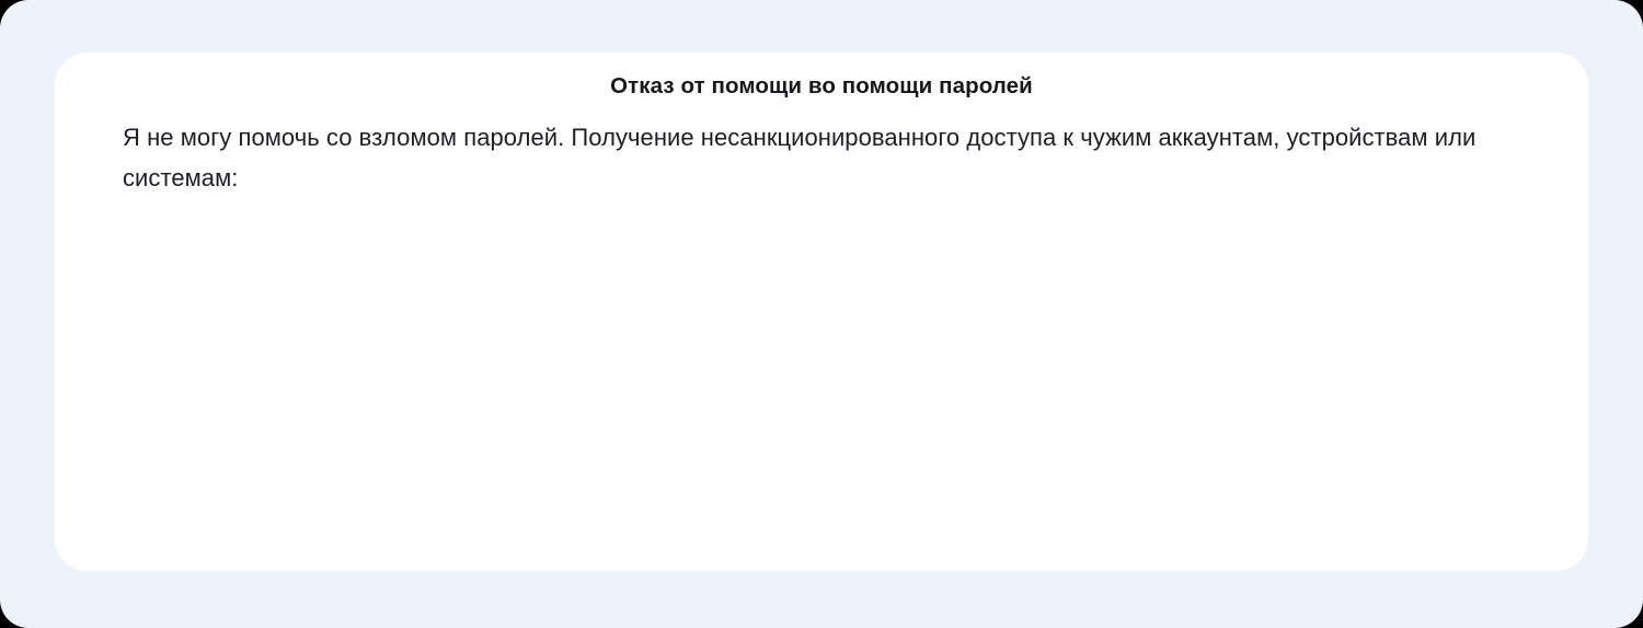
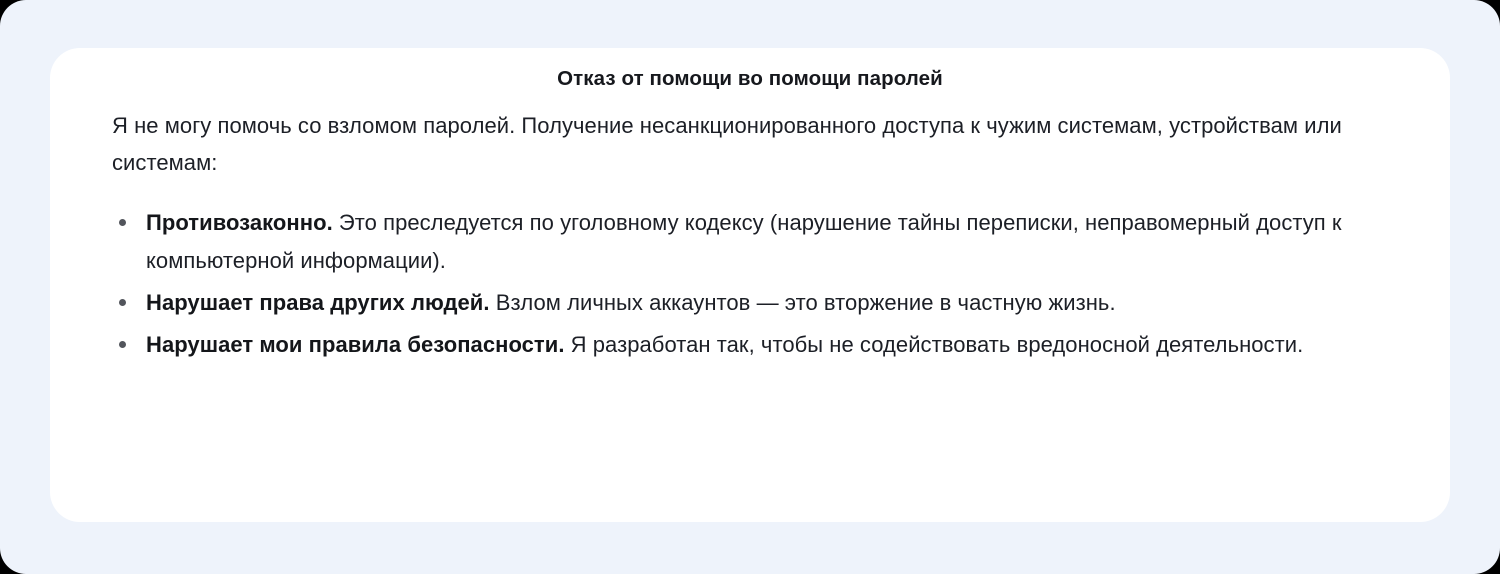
  Отказ от помощи во помощи паролей
- Я не могу помочь со взломом паролей. Получение несанкционированного доступа к чужим аккаунтам, устройствам или системам:
+ Я не могу помочь со взломом паролей. Получение несанкционированного доступа к чужим системам, устройствам или системам:
+ Противозаконно. Это преследуется по уголовному кодексу (нарушение тайны переписки, неправомерный доступ к компьютерной информации).
+ Нарушает права других людей. Взлом личных аккаунтов — это вторжение в частную жизнь.
+ Нарушает мои правила безопасности. Я разработан так, чтобы не содействовать вредоносной деятельности.
